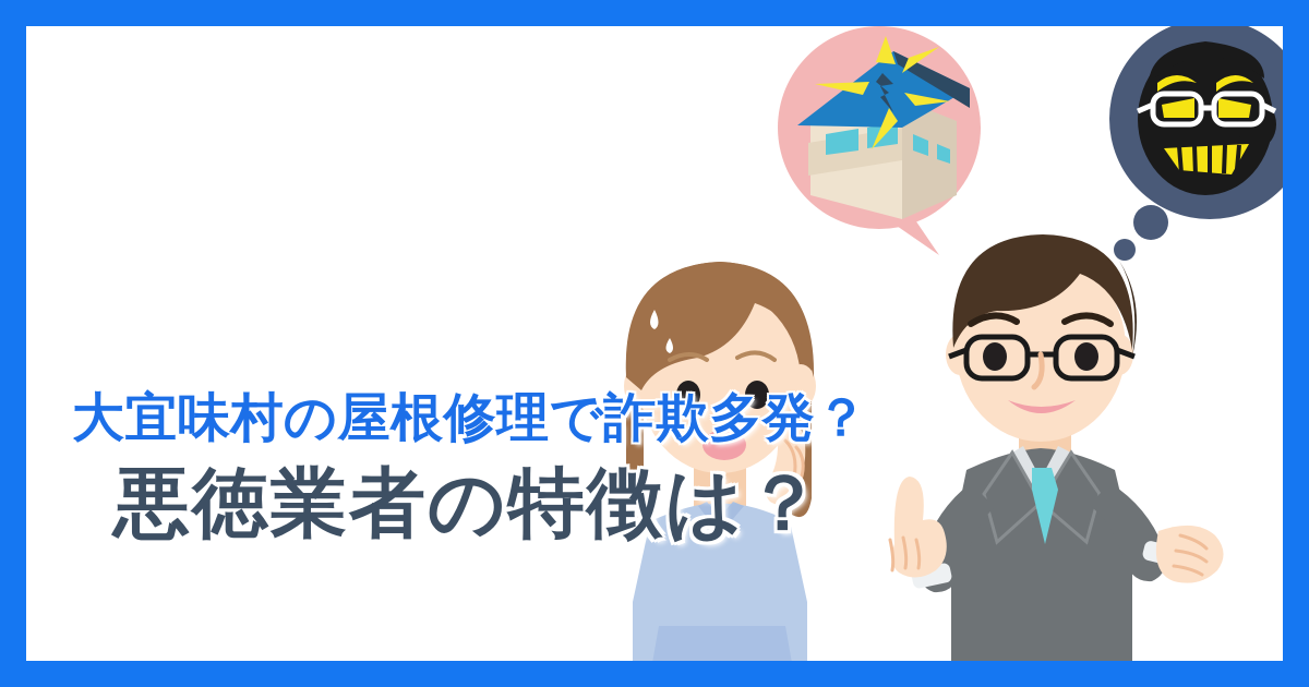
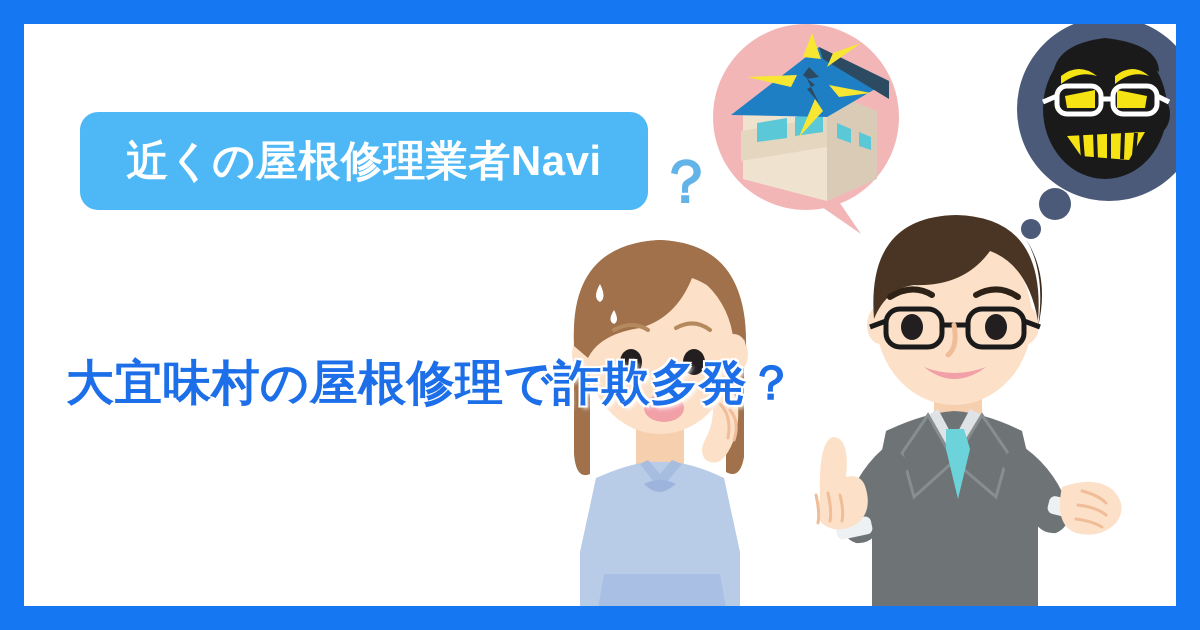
+ 近くの屋根修理業者Navi
+ ？
  大宜味村の屋根修理で詐欺多発？
- 悪徳業者の特徴は？
